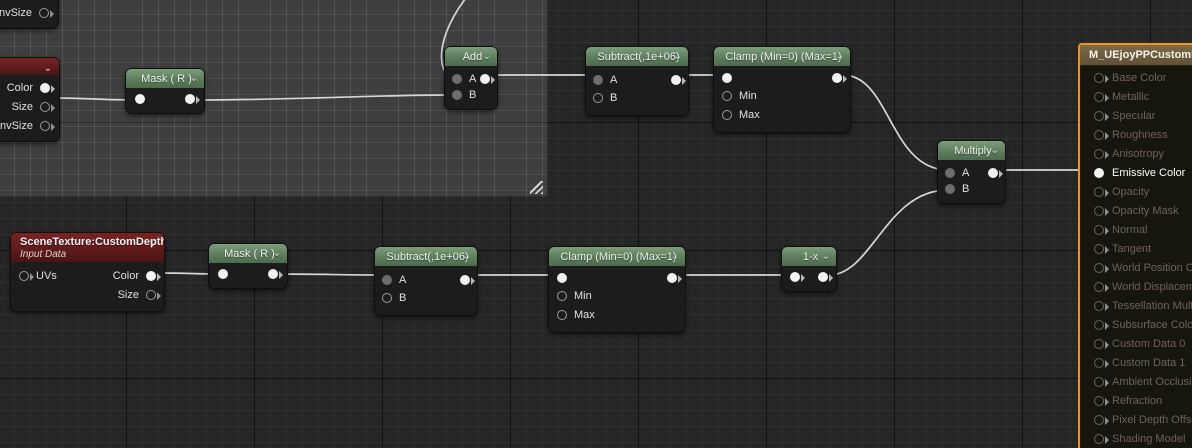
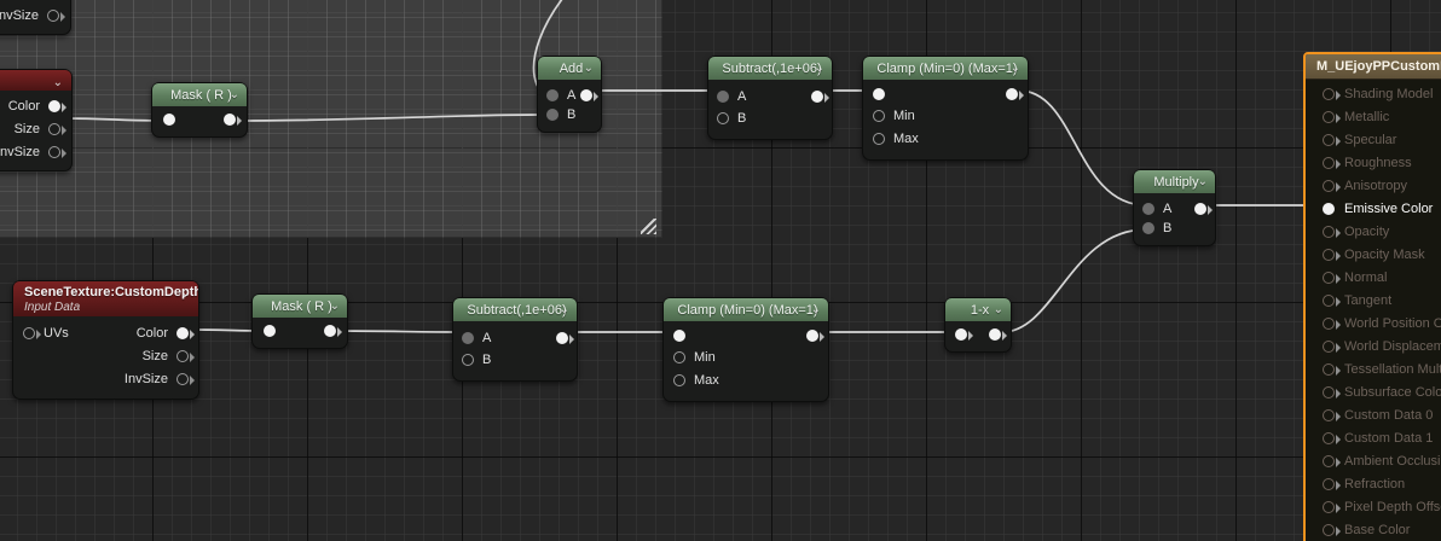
  nvSize
  ⌄
  Color
  Size
  nvSize
  Mask ( R )
  ⌄
  Add
  ⌄
  A
  B
  Subtract(,1e+06)
  ⌄
  A
  B
  Clamp (Min=0) (Max=1)
  ⌄
  Min
  Max
  Multiply
  ⌄
  A
  B
  SceneTexture:CustomDepth
  Input Data
  ⌄
  UVs
  Color
  Size
+ InvSize
  Mask ( R )
  ⌄
  Subtract(,1e+06)
  ⌄
  A
  B
  Clamp (Min=0) (Max=1)
  ⌄
  Min
  Max
  1-x
  ⌄
  M_UEjoyPPCustom
- Base Color
+ Shading Model
  Metallic
  Specular
  Roughness
  Anisotropy
  Emissive Color
  Opacity
  Opacity Mask
  Normal
  Tangent
  World Position O
  World Displacem
  Subsurface Colo
  Custom Data 0
  Custom Data 1
  Ambient Occlusi
  Refraction
  Pixel Depth Offs
- Shading Model
+ Base Color
